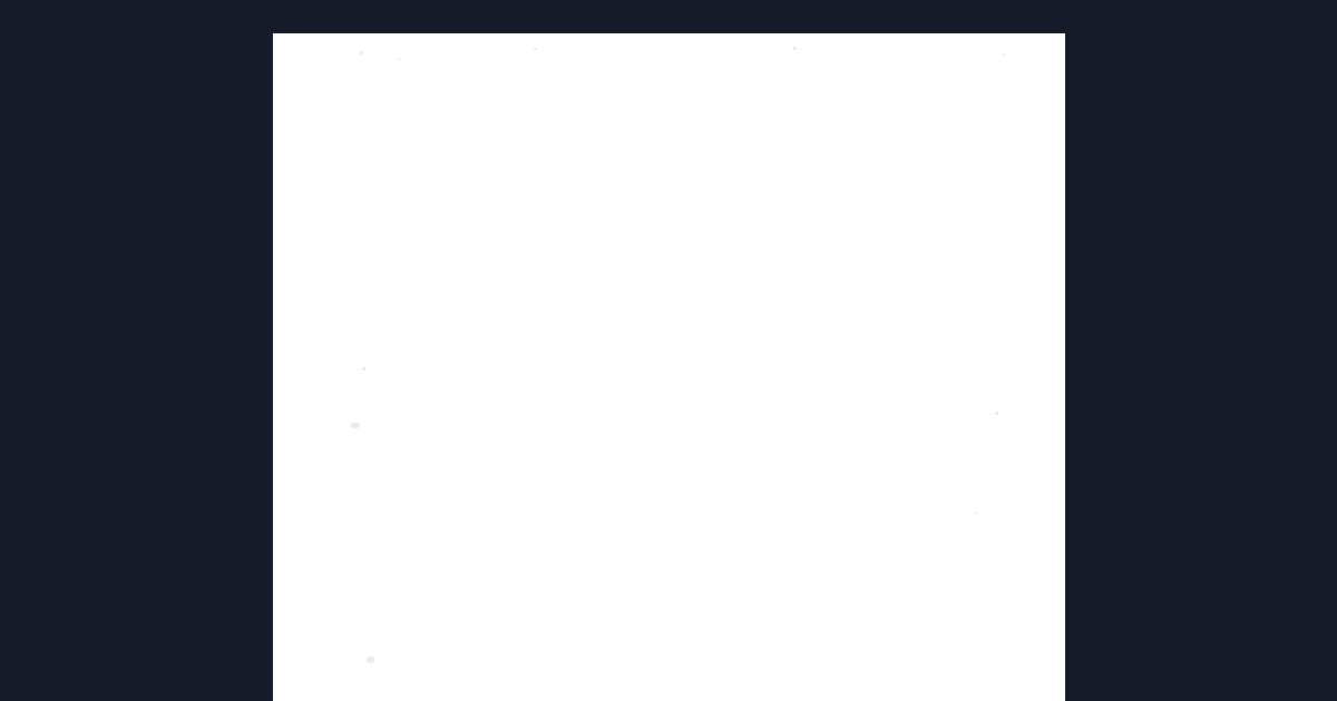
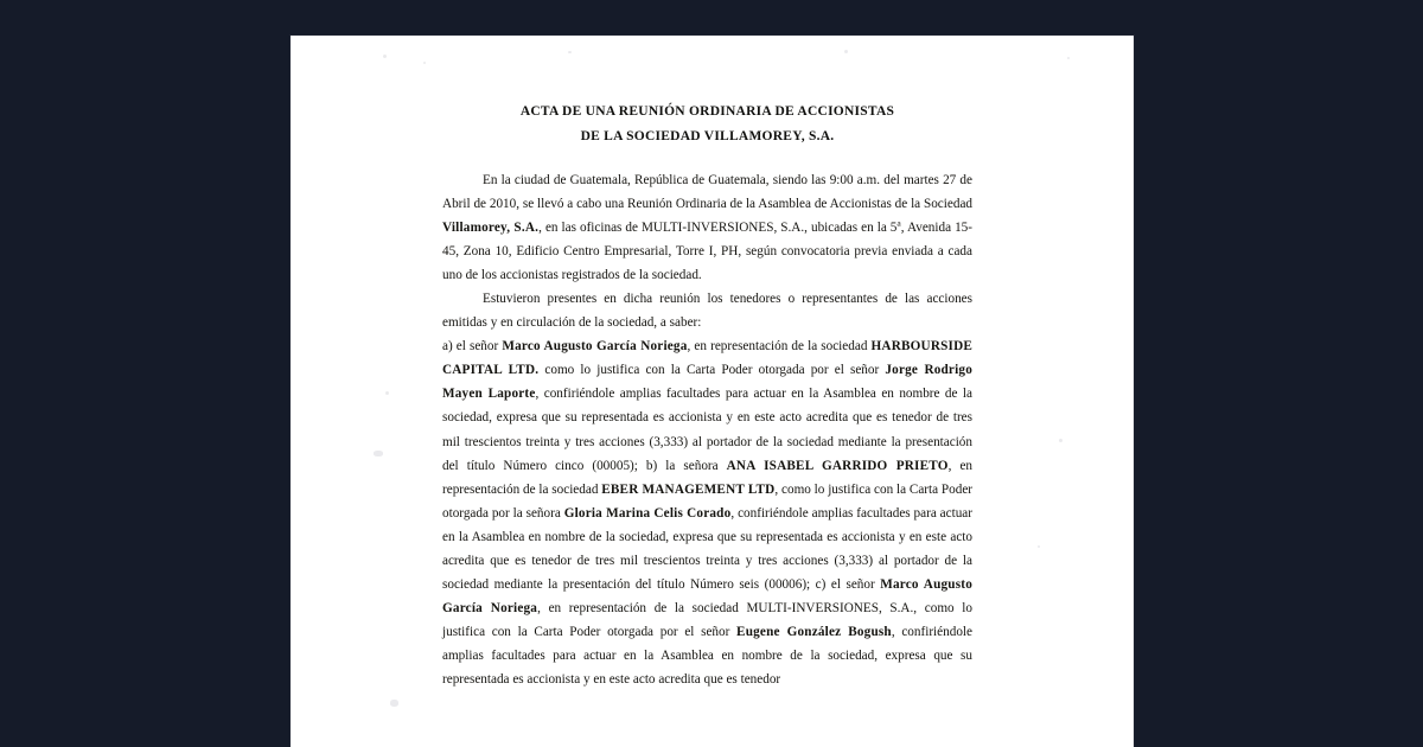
+ ACTA DE UNA REUNIÓN ORDINARIA DE ACCIONISTAS
+ DE LA SOCIEDAD VILLAMOREY, S.A.
+ En la ciudad de Guatemala, República de Guatemala, siendo las 9:00 a.m. del martes 27 de Abril de 2010, se llevó a cabo una Reunión Ordinaria de la Asamblea de Accionistas de la Sociedad Villamorey, S.A., en las oficinas de MULTI-INVERSIONES, S.A., ubicadas en la 5a, Avenida 15-45, Zona 10, Edificio Centro Empresarial, Torre I, PH, según convocatoria previa enviada a cada uno de los accionistas registrados de la sociedad.
+ Estuvieron presentes en dicha reunión los tenedores o representantes de las acciones emitidas y en circulación de la sociedad, a saber:
+ a) el señor Marco Augusto García Noriega, en representación de la sociedad HARBOURSIDE CAPITAL LTD. como lo justifica con la Carta Poder otorgada por el señor Jorge Rodrigo Mayen Laporte, confiriéndole amplias facultades para actuar en la Asamblea en nombre de la sociedad, expresa que su representada es accionista y en este acto acredita que es tenedor de tres mil trescientos treinta y tres acciones (3,333) al portador de la sociedad mediante la presentación del título Número cinco (00005); b) la señora ANA ISABEL GARRIDO PRIETO, en representación de la sociedad EBER MANAGEMENT LTD, como lo justifica con la Carta Poder otorgada por la señora Gloria Marina Celis Corado, confiriéndole amplias facultades para actuar en la Asamblea en nombre de la sociedad, expresa que su representada es accionista y en este acto acredita que es tenedor de tres mil trescientos treinta y tres acciones (3,333) al portador de la sociedad mediante la presentación del título Número seis (00006); c) el señor Marco Augusto García Noriega, en representación de la sociedad MULTI-INVERSIONES, S.A., como lo justifica con la Carta Poder otorgada por el señor Eugene González Bogush, confiriéndole amplias facultades para actuar en la Asamblea en nombre de la sociedad, expresa que su representada es accionista y en este acto acredita que es tenedor
